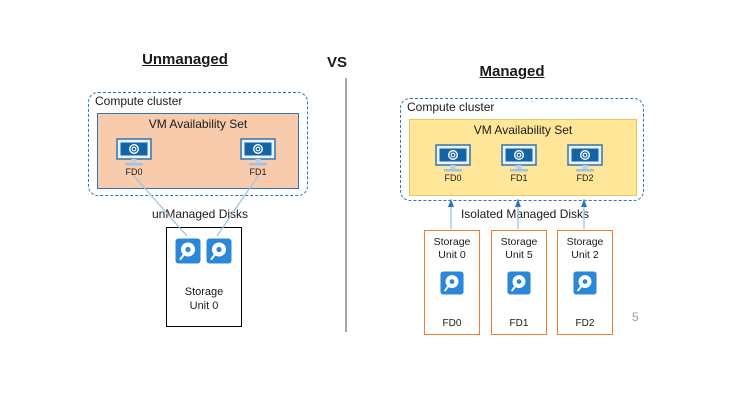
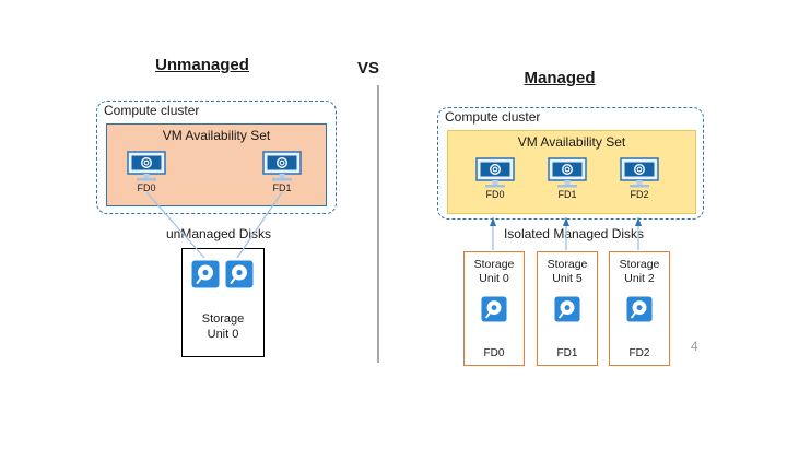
  Unmanaged
  VS
  Managed
  Compute cluster
  VM Availability Set
  FD0
  FD1
  unManaged Disks
  Storage
  Unit 0
  Compute cluster
  VM Availability Set
  FD0
  FD1
  FD2
  Isolated Managed Disks
  Storage
  Unit 0
  FD0
  Storage
  Unit 5
  FD1
  Storage
  Unit 2
  FD2
- 5
+ 4
